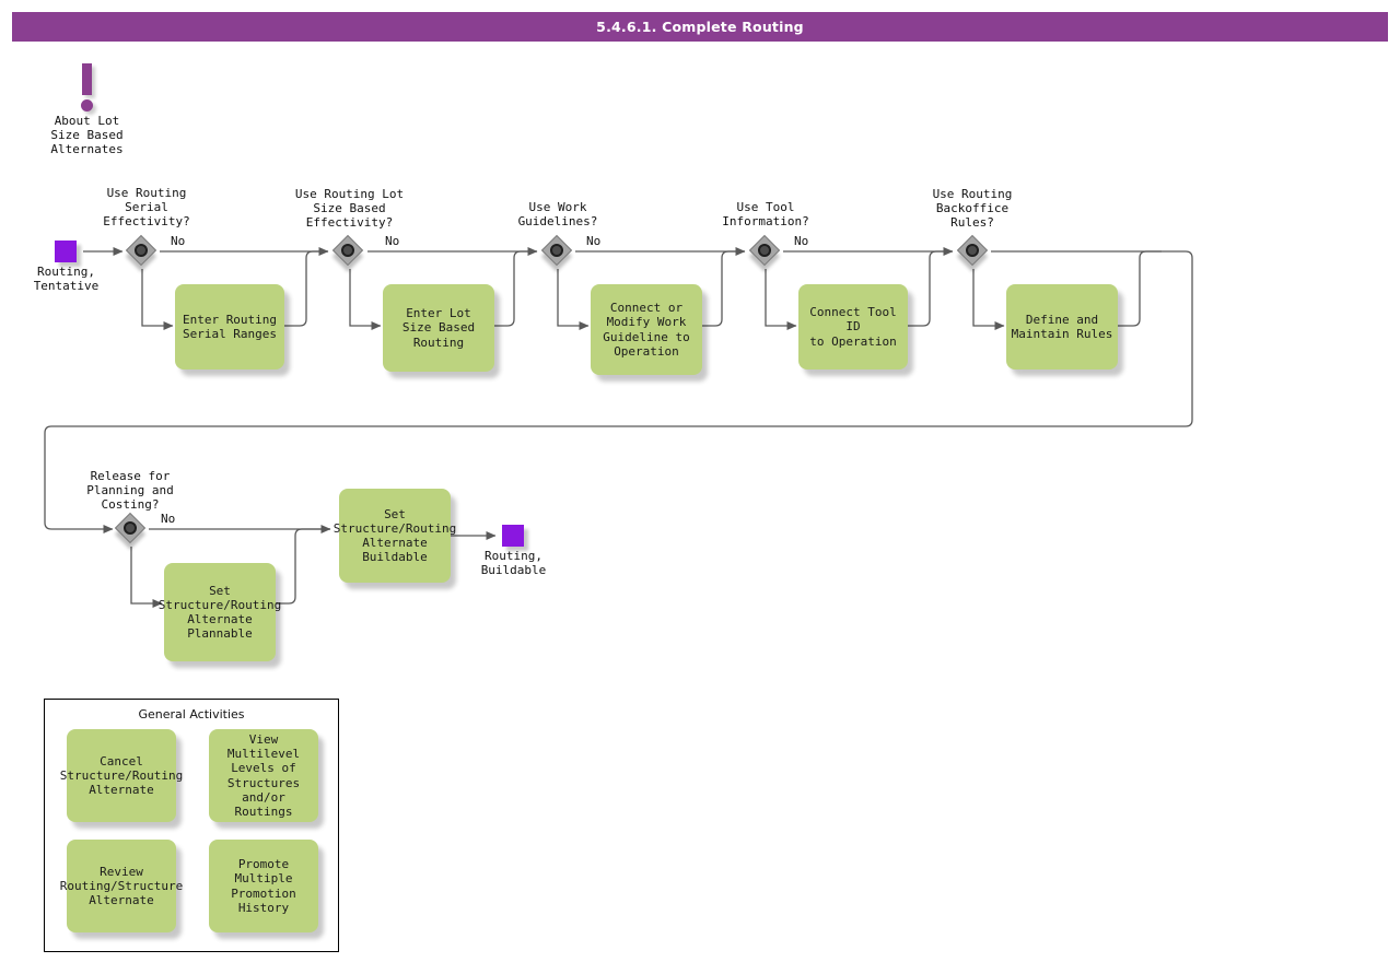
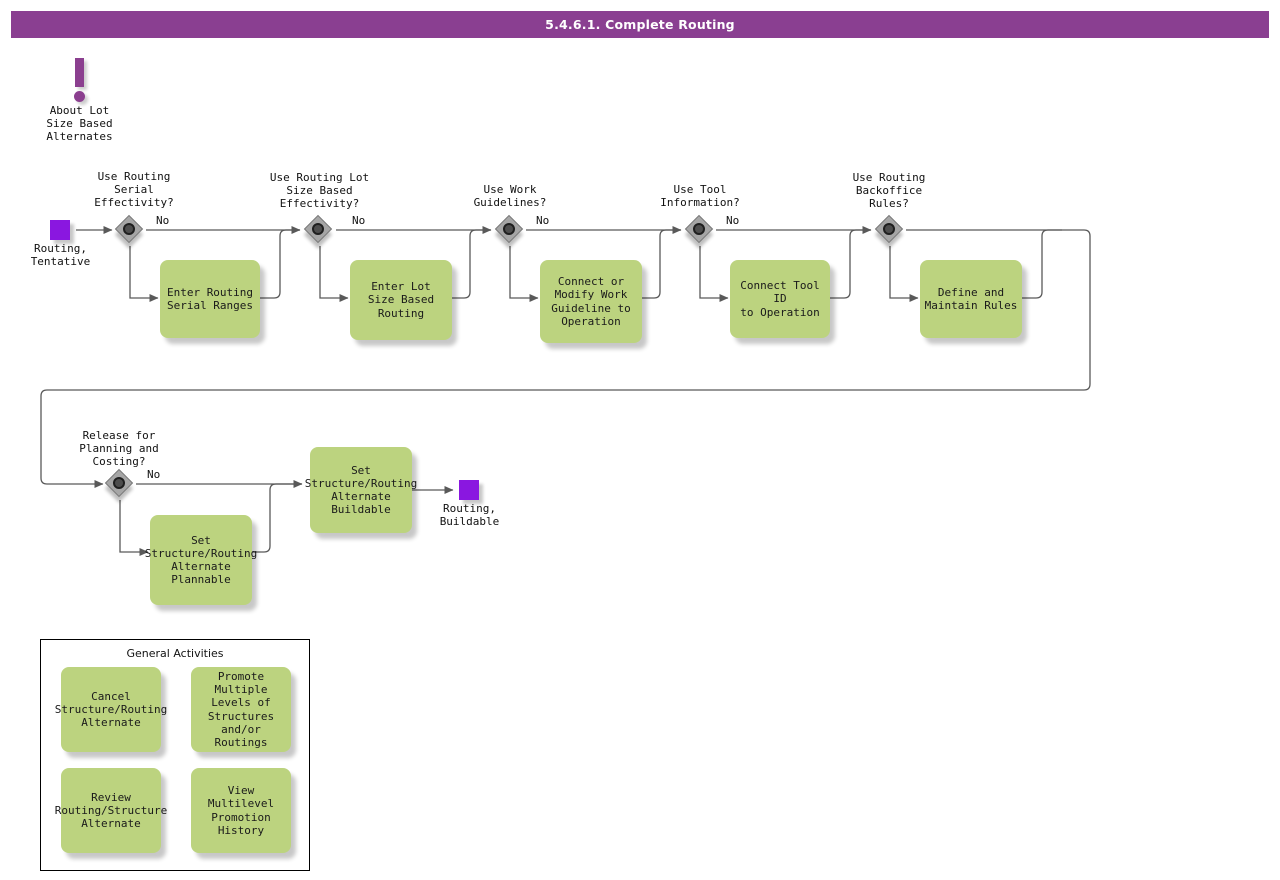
  5.4.6.1. Complete Routing
  About Lot
  Size Based
  Alternates
  Routing,
  Tentative
  Use Routing
  Serial
  Effectivity?
  No
  Enter Routing
  Serial Ranges
  Use Routing Lot
  Size Based
  Effectivity?
  No
  Enter Lot
  Size Based
  Routing
  Use Work
  Guidelines?
  No
  Connect or
  Modify Work
  Guideline to
  Operation
  Use Tool
  Information?
  No
  Connect Tool ID
  to Operation
  Use Routing
  Backoffice
  Rules?
  Define and
  Maintain Rules
  Release for
  Planning and
  Costing?
  No
  Set
  Structure/Routing
  Alternate
  Plannable
  Set
  Structure/Routing
  Alternate
  Buildable
  Routing,
  Buildable
  General Activities
  Cancel
  Structure/Routing
  Alternate
- View Multilevel
+ Promote Multiple
  Levels of
  Structures
  and/or Routings
  Review
  Routing/Structure
  Alternate
- Promote Multiple
+ View Multilevel
  Promotion
  History
